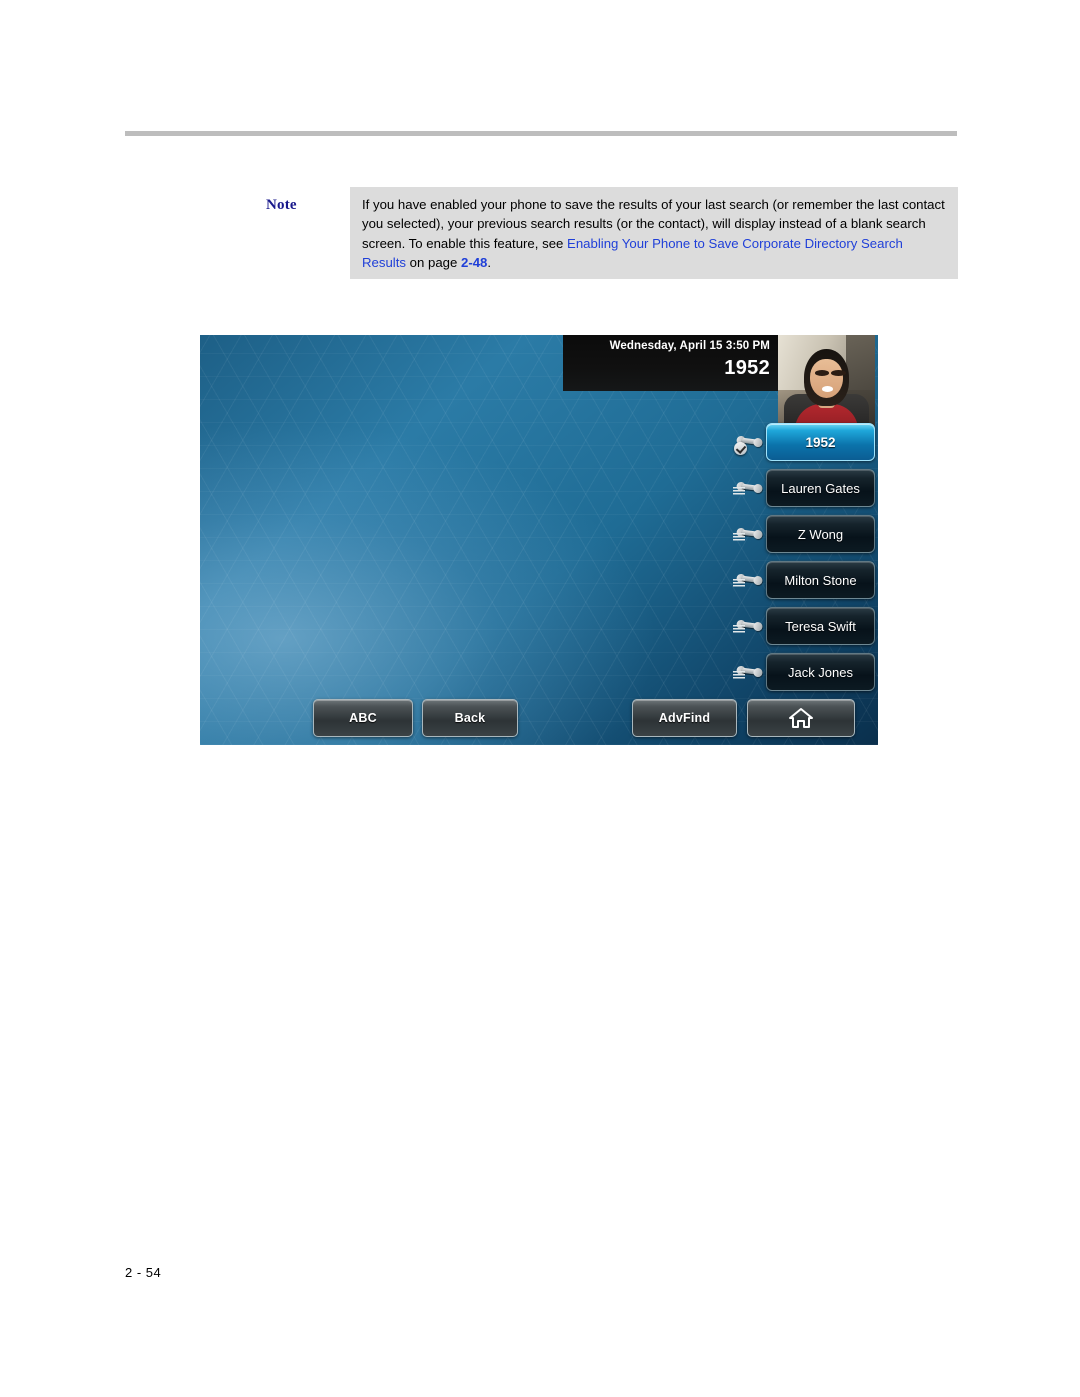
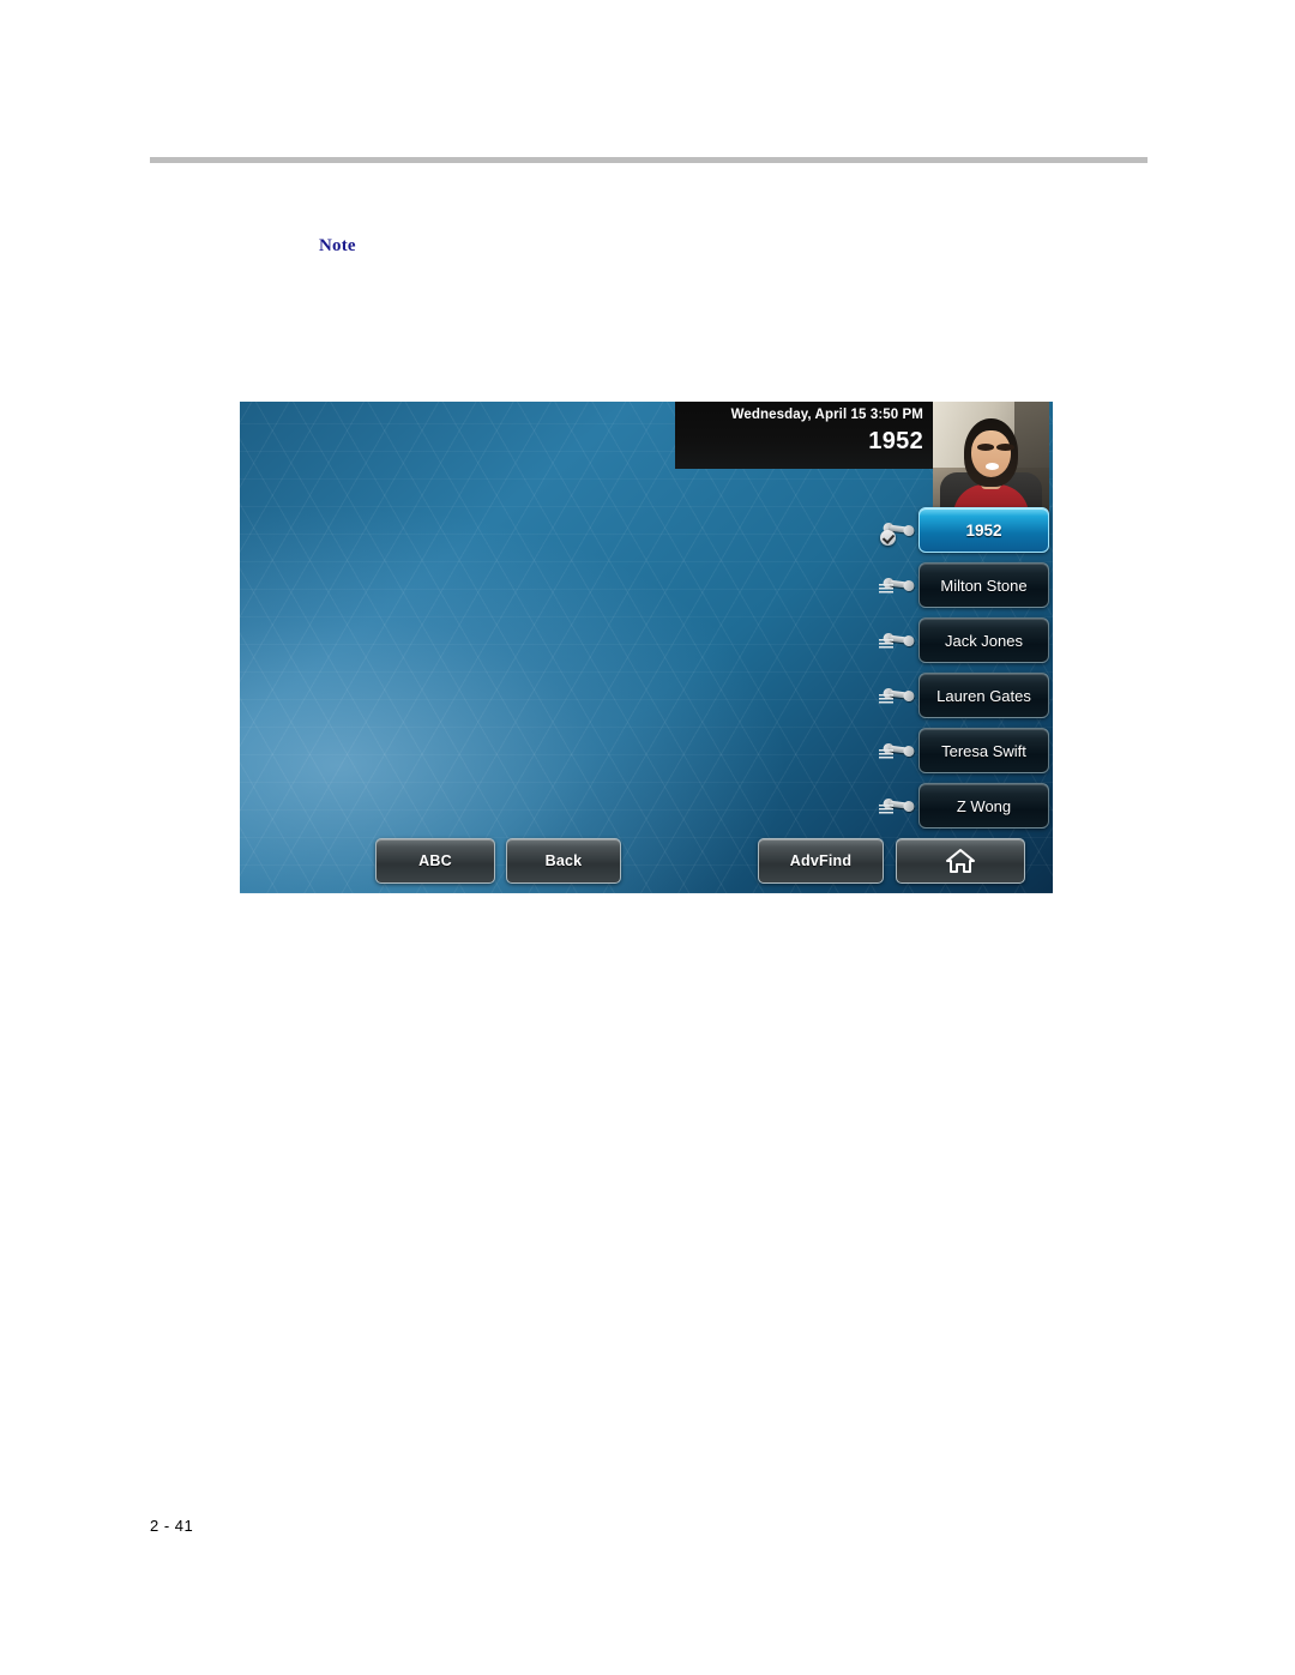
  Note
- If you have enabled your phone to save the results of your last search (or remember the last contact you selected), your previous search results (or the contact), will display instead of a blank search screen. To enable this feature, see Enabling Your Phone to Save Corporate Directory Search Results on page 2-48.
  Wednesday, April 15 3:50 PM
  1952
  1952
- Lauren Gates
+ Milton Stone
- Z Wong
+ Jack Jones
- Milton Stone
+ Lauren Gates
  Teresa Swift
- Jack Jones
+ Z Wong
  ABC
  Back
  AdvFind
- 2 - 54
+ 2 - 41
